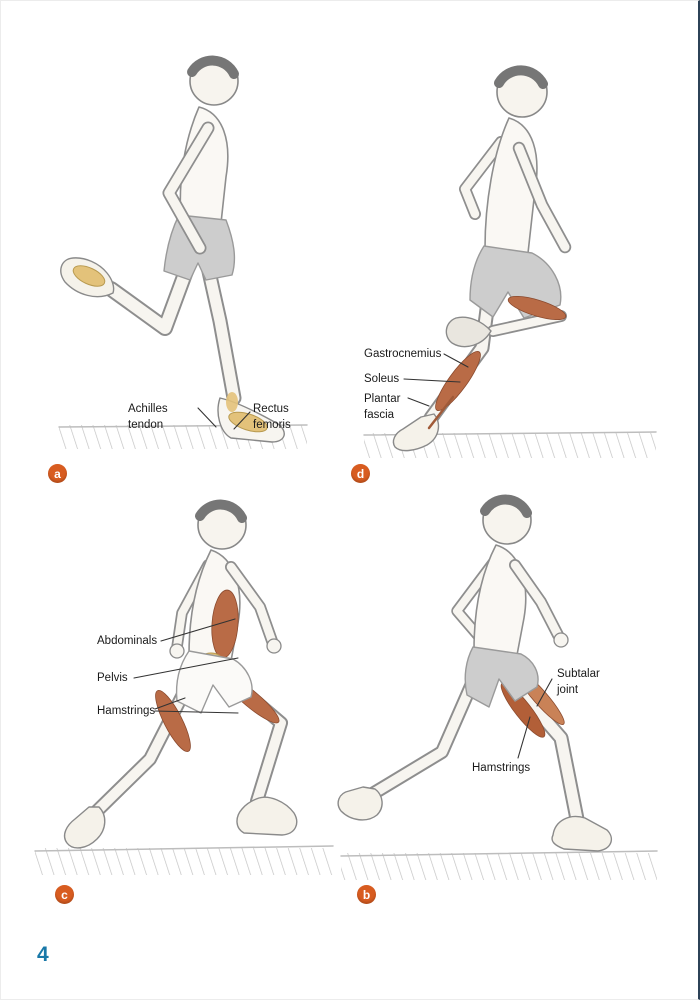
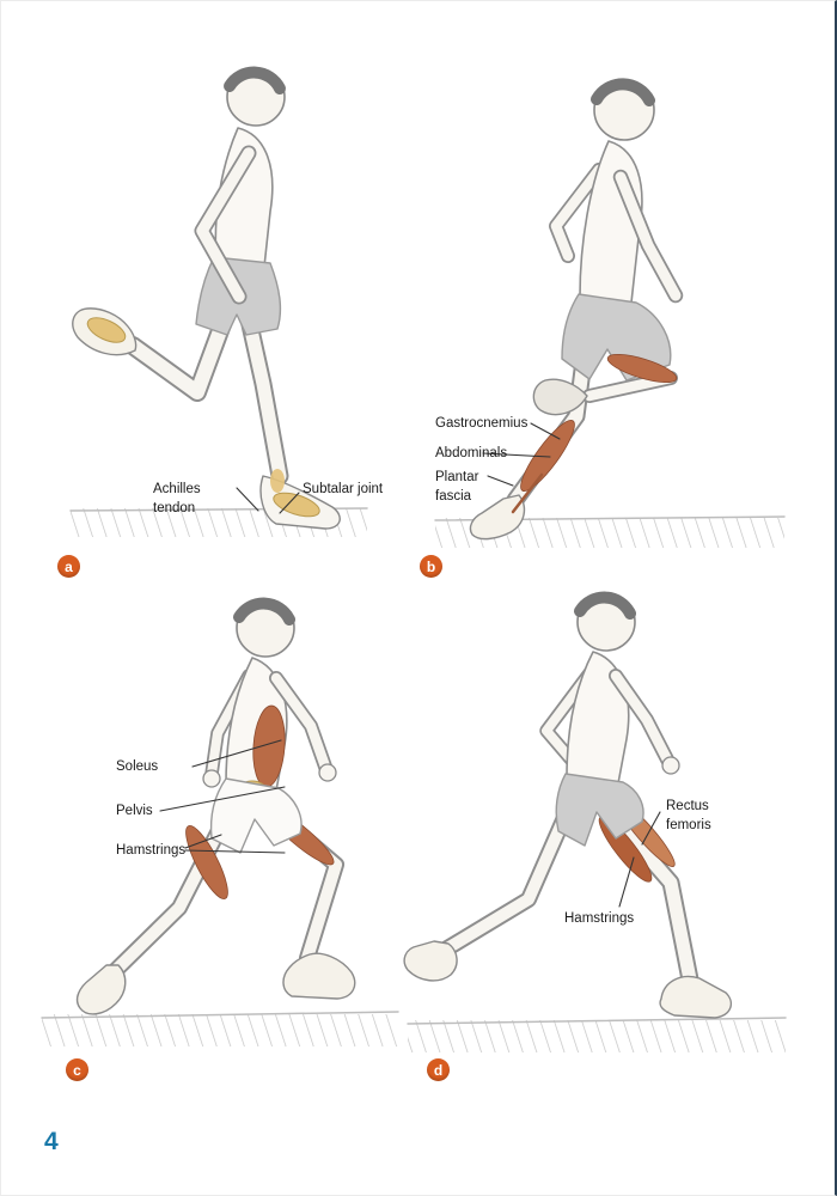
  Achilles tendon
- Rectus femoris
+ Subtalar joint
  Gastrocnemius
- Soleus
+ Abdominals
  Plantar fascia
- Abdominals
+ Soleus
  Pelvis
  Hamstrings
- Subtalar joint
+ Rectus femoris
  Hamstrings
  a
- d
+ b
  c
- b
+ d
  4
